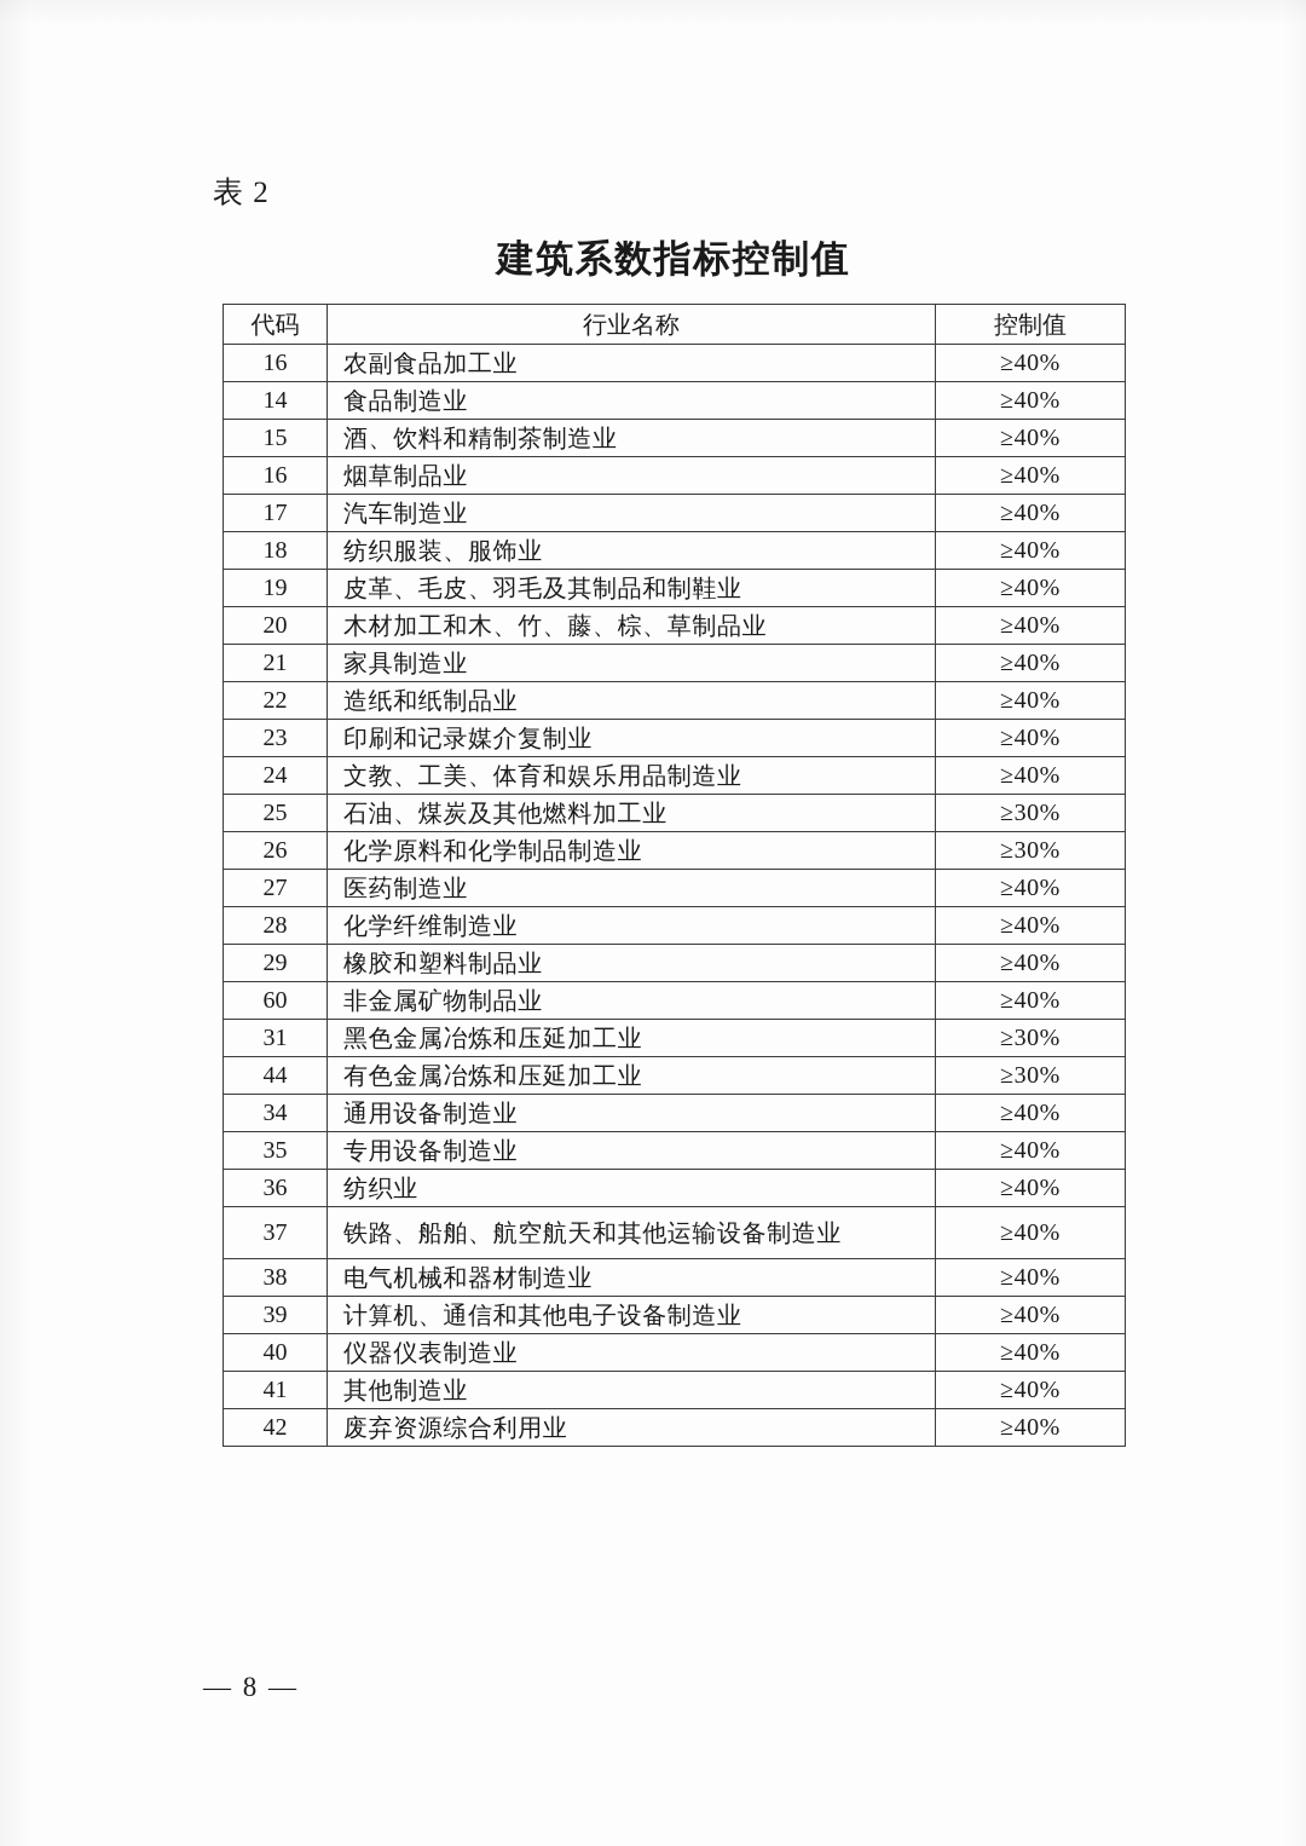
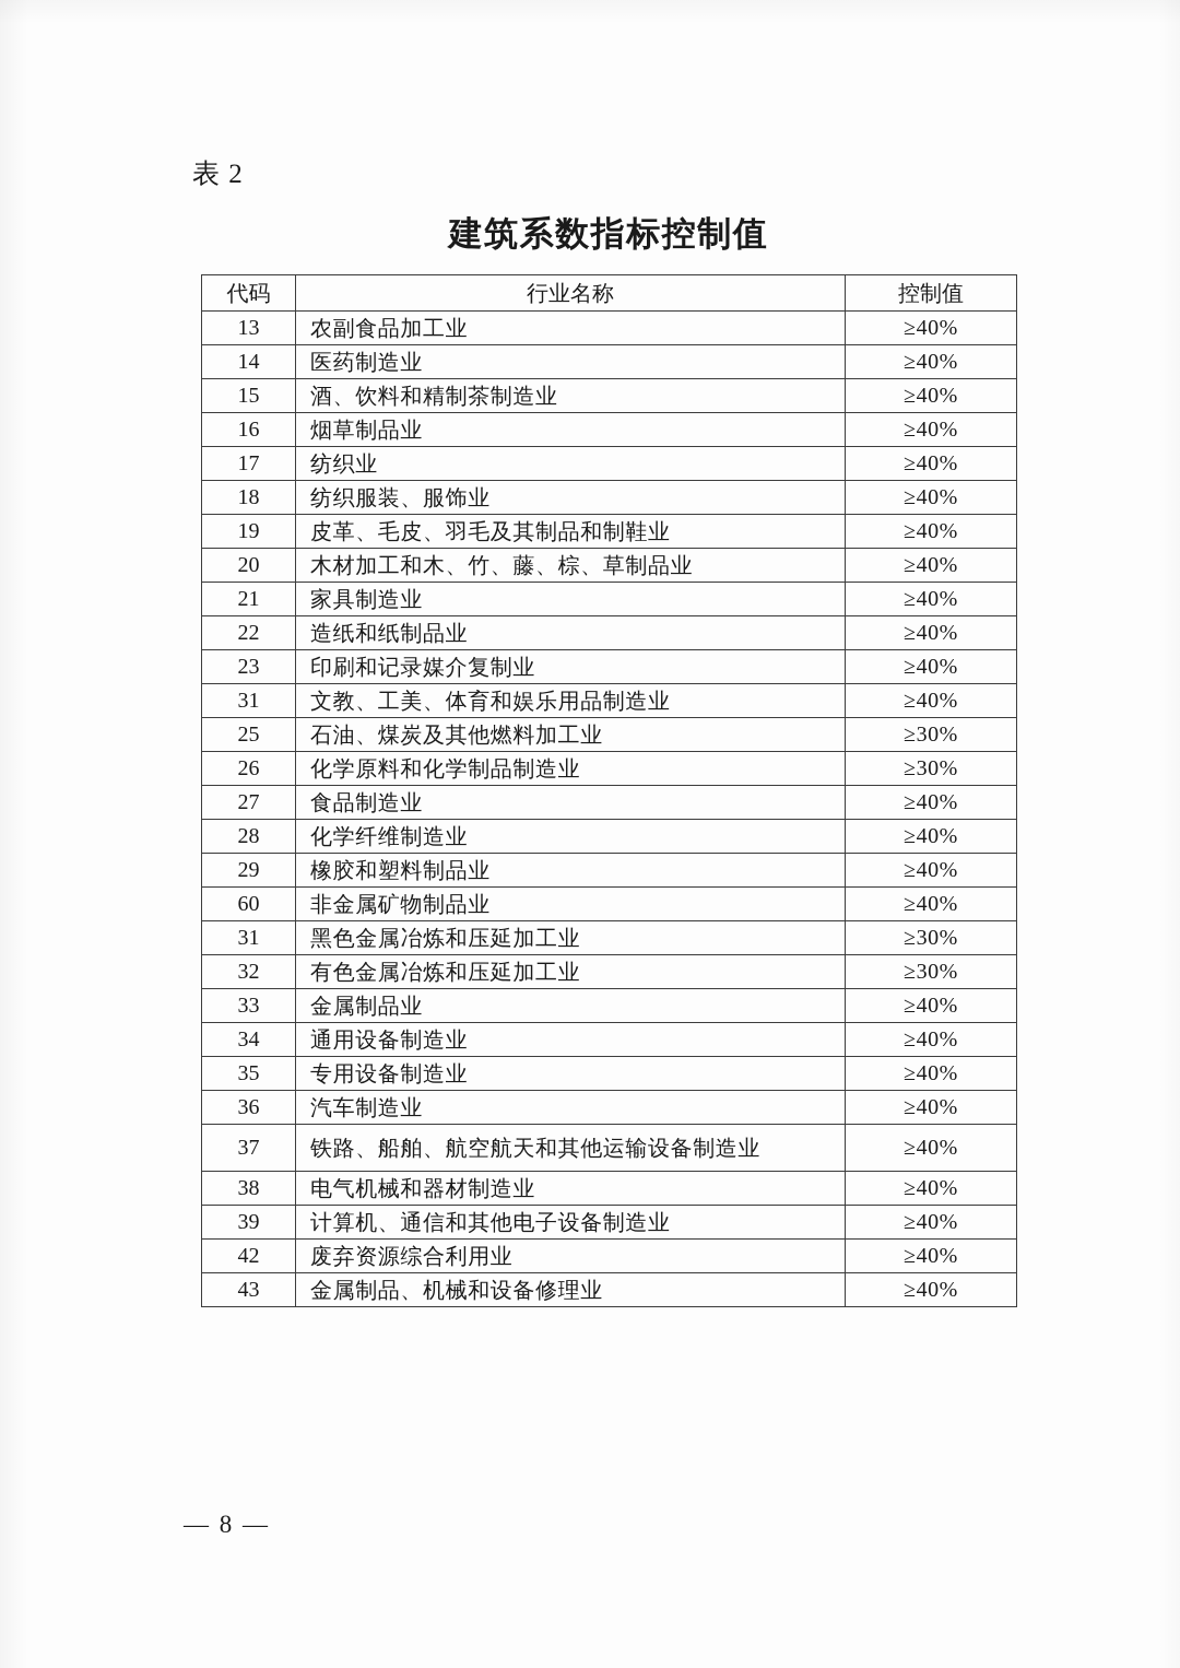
  表 2
  建筑系数指标控制值
  代码	行业名称	控制值
- 16	农副食品加工业	≥40%
+ 13	农副食品加工业	≥40%
- 14	食品制造业	≥40%
+ 14	医药制造业	≥40%
  15	酒、饮料和精制茶制造业	≥40%
  16	烟草制品业	≥40%
- 17	汽车制造业	≥40%
+ 17	纺织业	≥40%
  18	纺织服装、服饰业	≥40%
  19	皮革、毛皮、羽毛及其制品和制鞋业	≥40%
  20	木材加工和木、竹、藤、棕、草制品业	≥40%
  21	家具制造业	≥40%
  22	造纸和纸制品业	≥40%
  23	印刷和记录媒介复制业	≥40%
- 24	文教、工美、体育和娱乐用品制造业	≥40%
+ 31	文教、工美、体育和娱乐用品制造业	≥40%
  25	石油、煤炭及其他燃料加工业	≥30%
  26	化学原料和化学制品制造业	≥30%
- 27	医药制造业	≥40%
+ 27	食品制造业	≥40%
  28	化学纤维制造业	≥40%
  29	橡胶和塑料制品业	≥40%
  60	非金属矿物制品业	≥40%
  31	黑色金属冶炼和压延加工业	≥30%
- 44	有色金属冶炼和压延加工业	≥30%
+ 32	有色金属冶炼和压延加工业	≥30%
+ 33	金属制品业	≥40%
  34	通用设备制造业	≥40%
  35	专用设备制造业	≥40%
- 36	纺织业	≥40%
+ 36	汽车制造业	≥40%
  37	铁路、船舶、航空航天和其他运输设备制造业	≥40%
  38	电气机械和器材制造业	≥40%
  39	计算机、通信和其他电子设备制造业	≥40%
- 40	仪器仪表制造业	≥40%
- 41	其他制造业	≥40%
  42	废弃资源综合利用业	≥40%
+ 43	金属制品、机械和设备修理业	≥40%
  — 8 —
